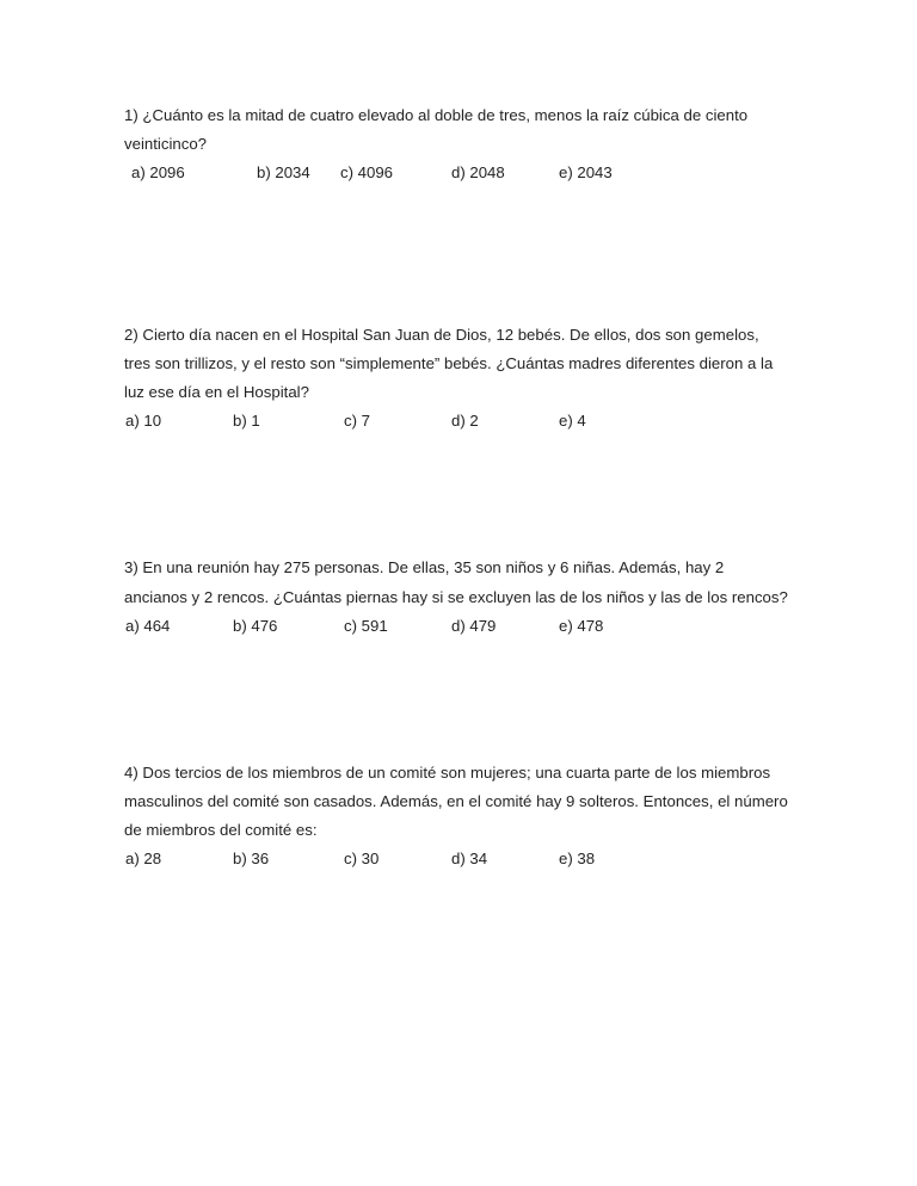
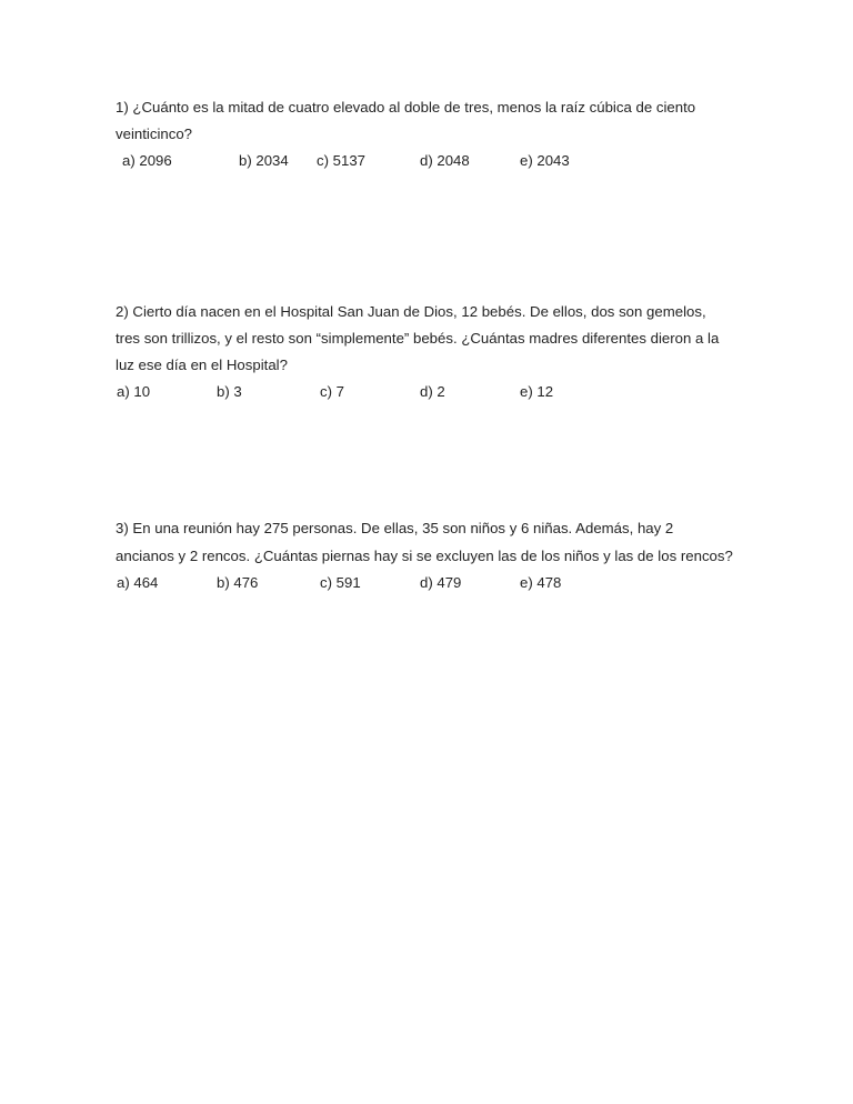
  1) ¿Cuánto es la mitad de cuatro elevado al doble de tres, menos la raíz cúbica de ciento veinticinco?
  a) 2096
  b) 2034
- c) 4096
+ c) 5137
  d) 2048
  e) 2043
  2) Cierto día nacen en el Hospital San Juan de Dios, 12 bebés. De ellos, dos son gemelos, tres son trillizos, y el resto son “simplemente” bebés. ¿Cuántas madres diferentes dieron a la luz ese día en el Hospital?
  a) 10
- b) 1
+ b) 3
  c) 7
  d) 2
- e) 4
+ e) 12
  3) En una reunión hay 275 personas. De ellas, 35 son niños y 6 niñas. Además, hay 2 ancianos y 2 rencos. ¿Cuántas piernas hay si se excluyen las de los niños y las de los rencos?
  a) 464
  b) 476
  c) 591
  d) 479
  e) 478
- 4) Dos tercios de los miembros de un comité son mujeres; una cuarta parte de los miembros masculinos del comité son casados. Además, en el comité hay 9 solteros. Entonces, el número de miembros del comité es:
- a) 28
- b) 36
- c) 30
- d) 34
- e) 38
